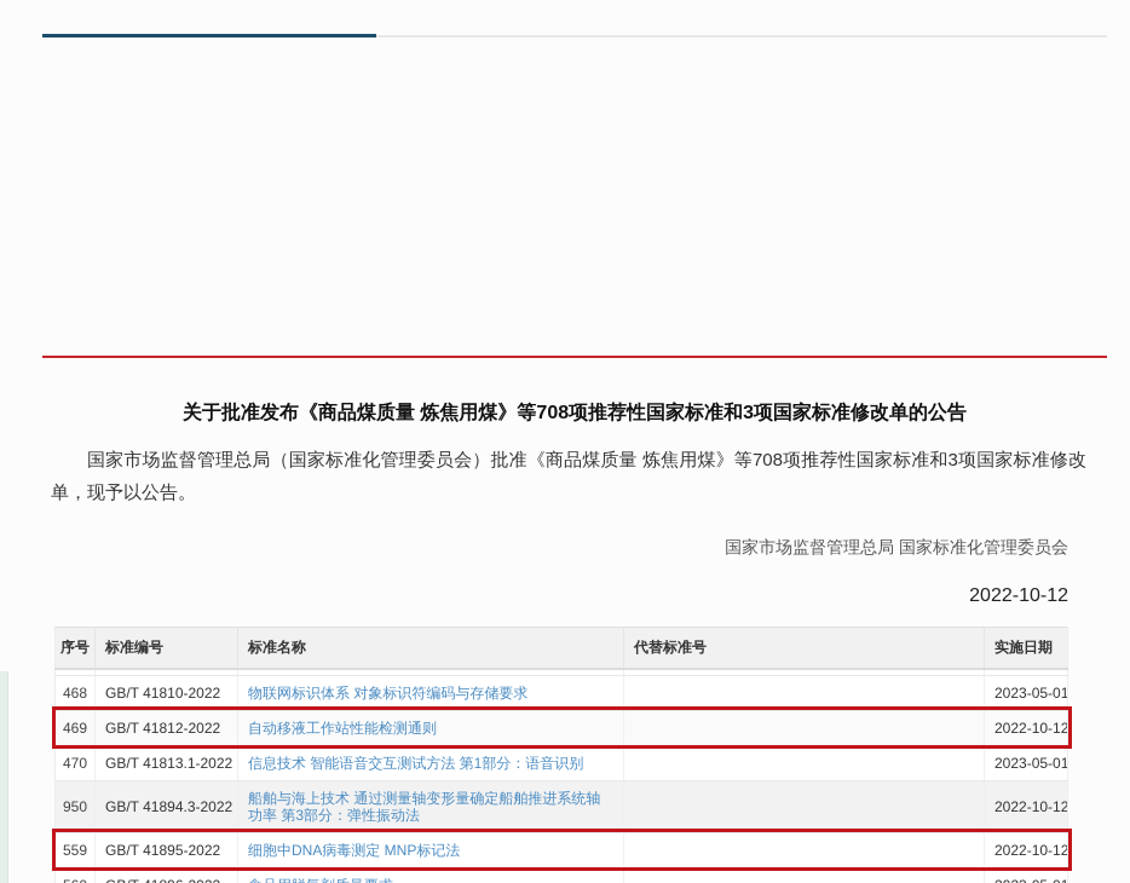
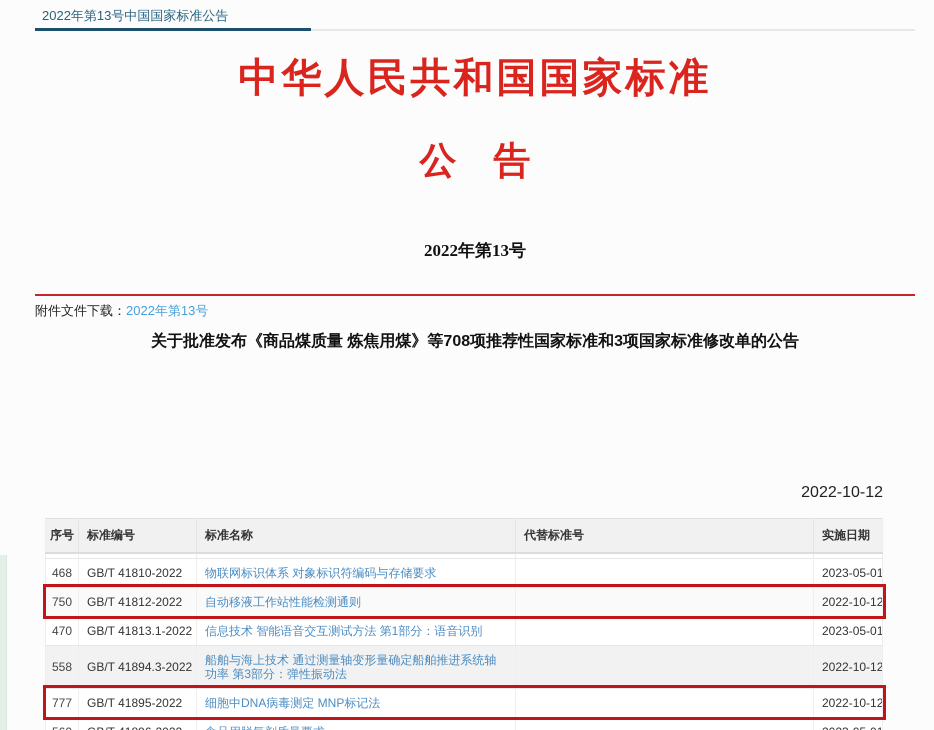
+ 2022年第13号中国国家标准公告
+ 中华人民共和国国家标准
+ 公 告
+ 2022年第13号
+ 附件文件下载：2022年第13号
  关于批准发布《商品煤质量 炼焦用煤》等708项推荐性国家标准和3项国家标准修改单的公告
- 国家市场监督管理总局（国家标准化管理委员会）批准《商品煤质量 炼焦用煤》等708项推荐性国家标准和3项国家标准修改单，现予以公告。
- 国家市场监督管理总局 国家标准化管理委员会
  2022-10-12
  序号	标准编号	标准名称	代替标准号	实施日期
  468	GB/T 41810-2022	物联网标识体系 对象标识符编码与存储要求		2023-05-01
- 469	GB/T 41812-2022	自动移液工作站性能检测通则		2022-10-12
+ 750	GB/T 41812-2022	自动移液工作站性能检测通则		2022-10-12
  470	GB/T 41813.1-2022	信息技术 智能语音交互测试方法 第1部分：语音识别		2023-05-01
- 950	GB/T 41894.3-2022	船舶与海上技术 通过测量轴变形量确定船舶推进系统轴功率 第3部分：弹性振动法		2022-10-12
+ 558	GB/T 41894.3-2022	船舶与海上技术 通过测量轴变形量确定船舶推进系统轴功率 第3部分：弹性振动法		2022-10-12
- 559	GB/T 41895-2022	细胞中DNA病毒测定 MNP标记法		2022-10-12
+ 777	GB/T 41895-2022	细胞中DNA病毒测定 MNP标记法		2022-10-12
